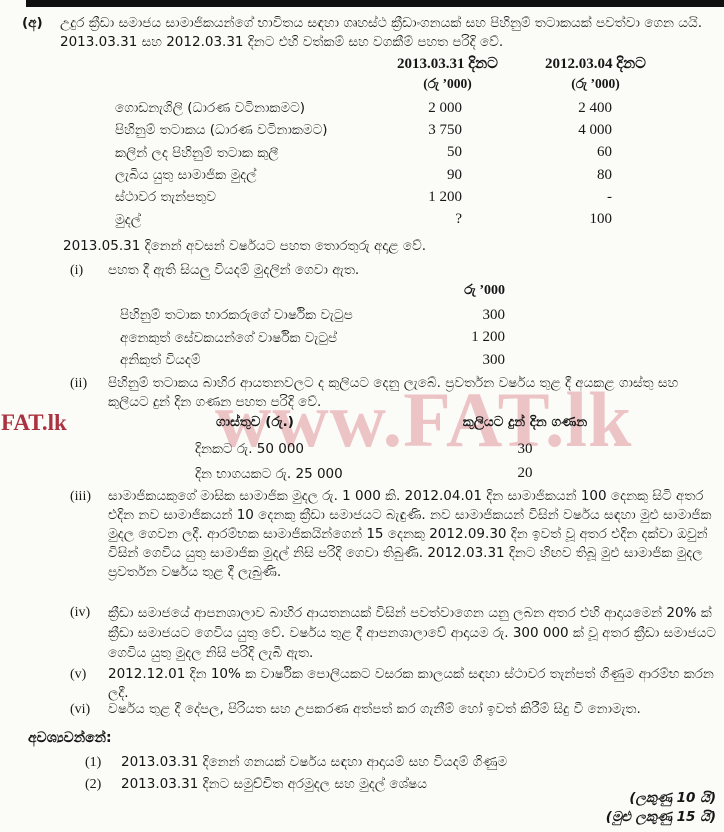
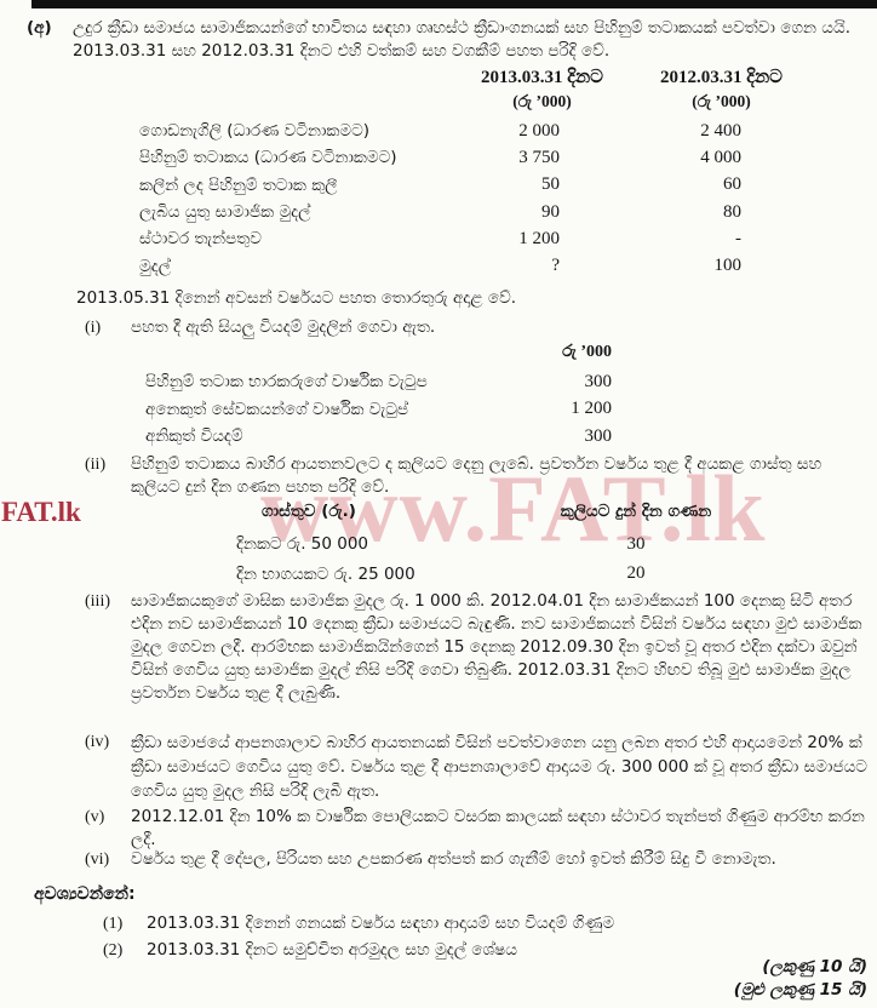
  www.FAT.lk
  FAT.lk
  (අ)
  උදුර ක්‍රීඩා සමාජය සාමාජිකයන්ගේ භාවිතය සඳහා ගෘහස්ථ ක්‍රීඩාංගනයක් සහ පිහිනුම් තටාකයක් පවත්වා ගෙන යයි. 2013.03.31 සහ 2012.03.31 දිනට එහි වත්කම් සහ වගකීම් පහත පරිදි වේ.
  2013.03.31 දිනට
  (රු ’000)
- 2012.03.04 දිනට
+ 2012.03.31 දිනට
  (රු ’000)
  ගොඩනැගිලි (ධාරණ වටිනාකමට)
  2 000
  2 400
  පිහිනුම් තටාකය (ධාරණ වටිනාකමට)
  3 750
  4 000
  කලින් ලද පිහිනුම් තටාක කුලී
  50
  60
  ලැබිය යුතු සාමාජික මුදල්
  90
  80
  ස්ථාවර තැන්පතුව
  1 200
  -
  මුදල්
  ?
  100
  2013.05.31 දිනෙන් අවසන් වර්ෂයට පහත තොරතුරු අදාළ වේ.
  (i)
  පහත දී ඇති සියලු වියදම් මුදලින් ගෙවා ඇත.
  රු ’000
  පිහිනුම් තටාක භාරකරුගේ වාර්ෂික වැටුප
  300
  අනෙකුත් සේවකයන්ගේ වාර්ෂික වැටුප්
  1 200
  අනිකුත් වියදම්
  300
  (ii)
  පිහිනුම් තටාකය බාහිර ආයතනවලට ද කුලියට දෙනු ලැබේ. ප්‍රවර්තන වර්ෂය තුළ දී අයකළ ගාස්තු සහ කුලියට දුන් දින ගණන පහත පරිදි වේ.
  ගාස්තුව (රු.)
  කුලියට දුන් දින ගණන
  දිනකට රු. 50 000
  30
  දින භාගයකට රු. 25 000
  20
  (iii)
  සාමාජිකයකුගේ මාසික සාමාජික මුදල රු. 1 000 කි. 2012.04.01 දින සාමාජිකයන් 100 දෙනකු සිටි අතර එදින නව සාමාජිකයන් 10 දෙනකු ක්‍රීඩා සමාජයට බැඳුණි. නව සාමාජිකයන් විසින් වර්ෂය සඳහා මුළු සාමාජික මුදල ගෙවන ලදී. ආරම්භක සාමාජිකයින්ගෙන් 15 දෙනකු 2012.09.30 දින ඉවත් වූ අතර එදින දක්වා ඔවුන් විසින් ගෙවිය යුතු සාමාජික මුදල් නිසි පරිදි ගෙවා තිබුණි. 2012.03.31 දිනට හිඟව තිබූ මුළු සාමාජික මුදල ප්‍රවර්තන වර්ෂය තුළ දී ලැබුණි.
  (iv)
  ක්‍රීඩා සමාජයේ ආපනශාලාව බාහිර ආයතනයක් විසින් පවත්වාගෙන යනු ලබන අතර එහි ආදායමෙන් 20% ක් ක්‍රීඩා සමාජයට ගෙවිය යුතු වේ. වර්ෂය තුළ දී ආපනශාලාවේ ආදායම රු. 300 000 ක් වූ අතර ක්‍රීඩා සමාජයට ගෙවිය යුතු මුදල නිසි පරිදි ලැබී ඇත.
  (v)
  2012.12.01 දින 10% ක වාර්ෂික පොලියකට වසරක කාලයක් සඳහා ස්ථාවර තැන්පත් ගිණුම ආරම්භ කරන ලදී.
  (vi)
  වර්ෂය තුළ දී දේපල, පිරියත සහ උපකරණ අත්පත් කර ගැනීම් හෝ ඉවත් කිරීම් සිදු වී නොමැත.
  අවශ්‍යවන්නේ:
  (1)
  2013.03.31 දිනෙන් ගනයක් වර්ෂය සඳහා ආදායම් සහ වියදම් ගිණුම
  (2)
  2013.03.31 දිනට සමුච්චිත අරමුදල සහ මුදල් ශේෂය
  (ලකුණු 10 යි)
  (මුළු ලකුණු 15 යි)
